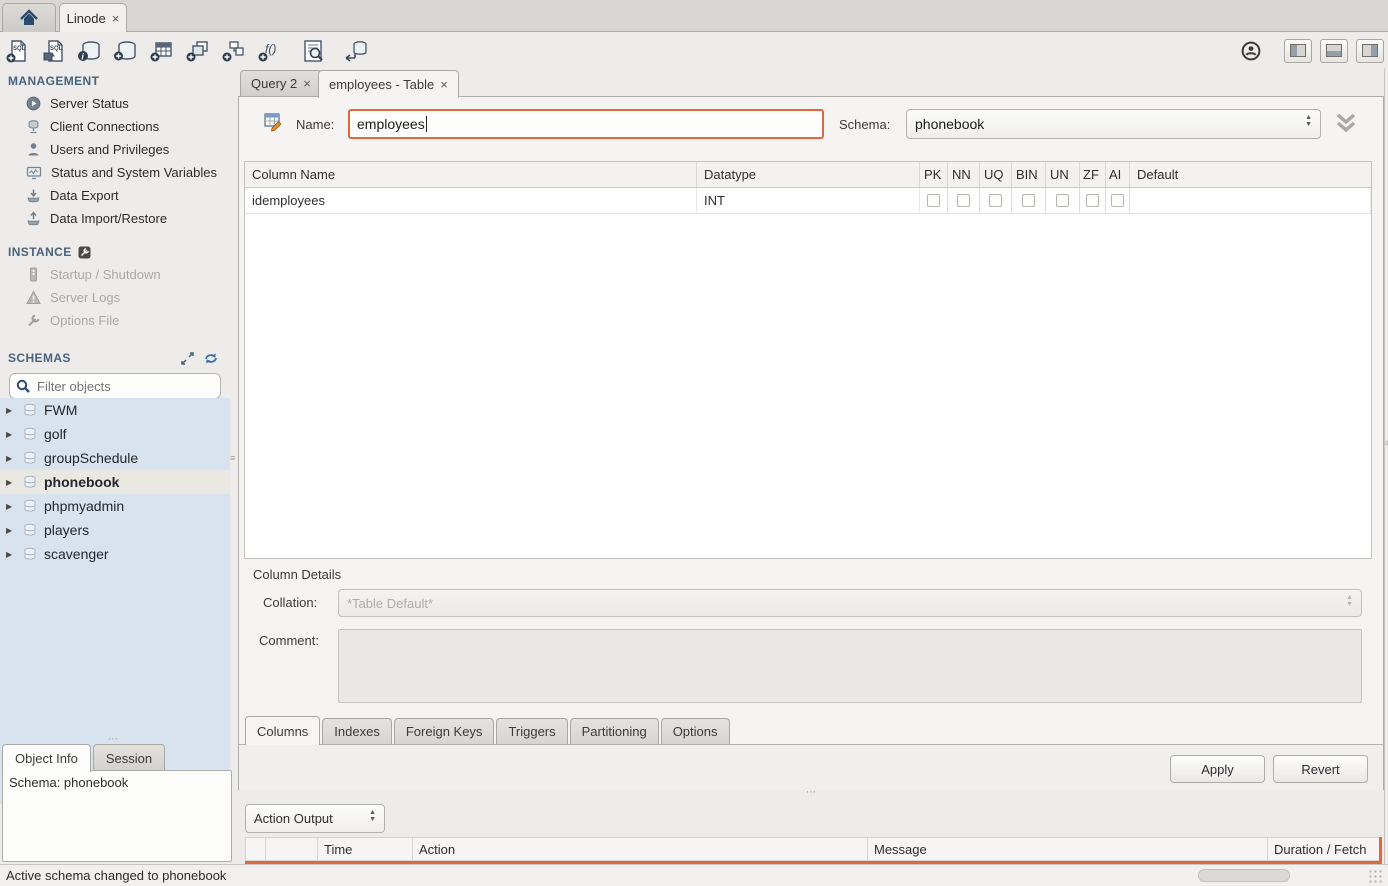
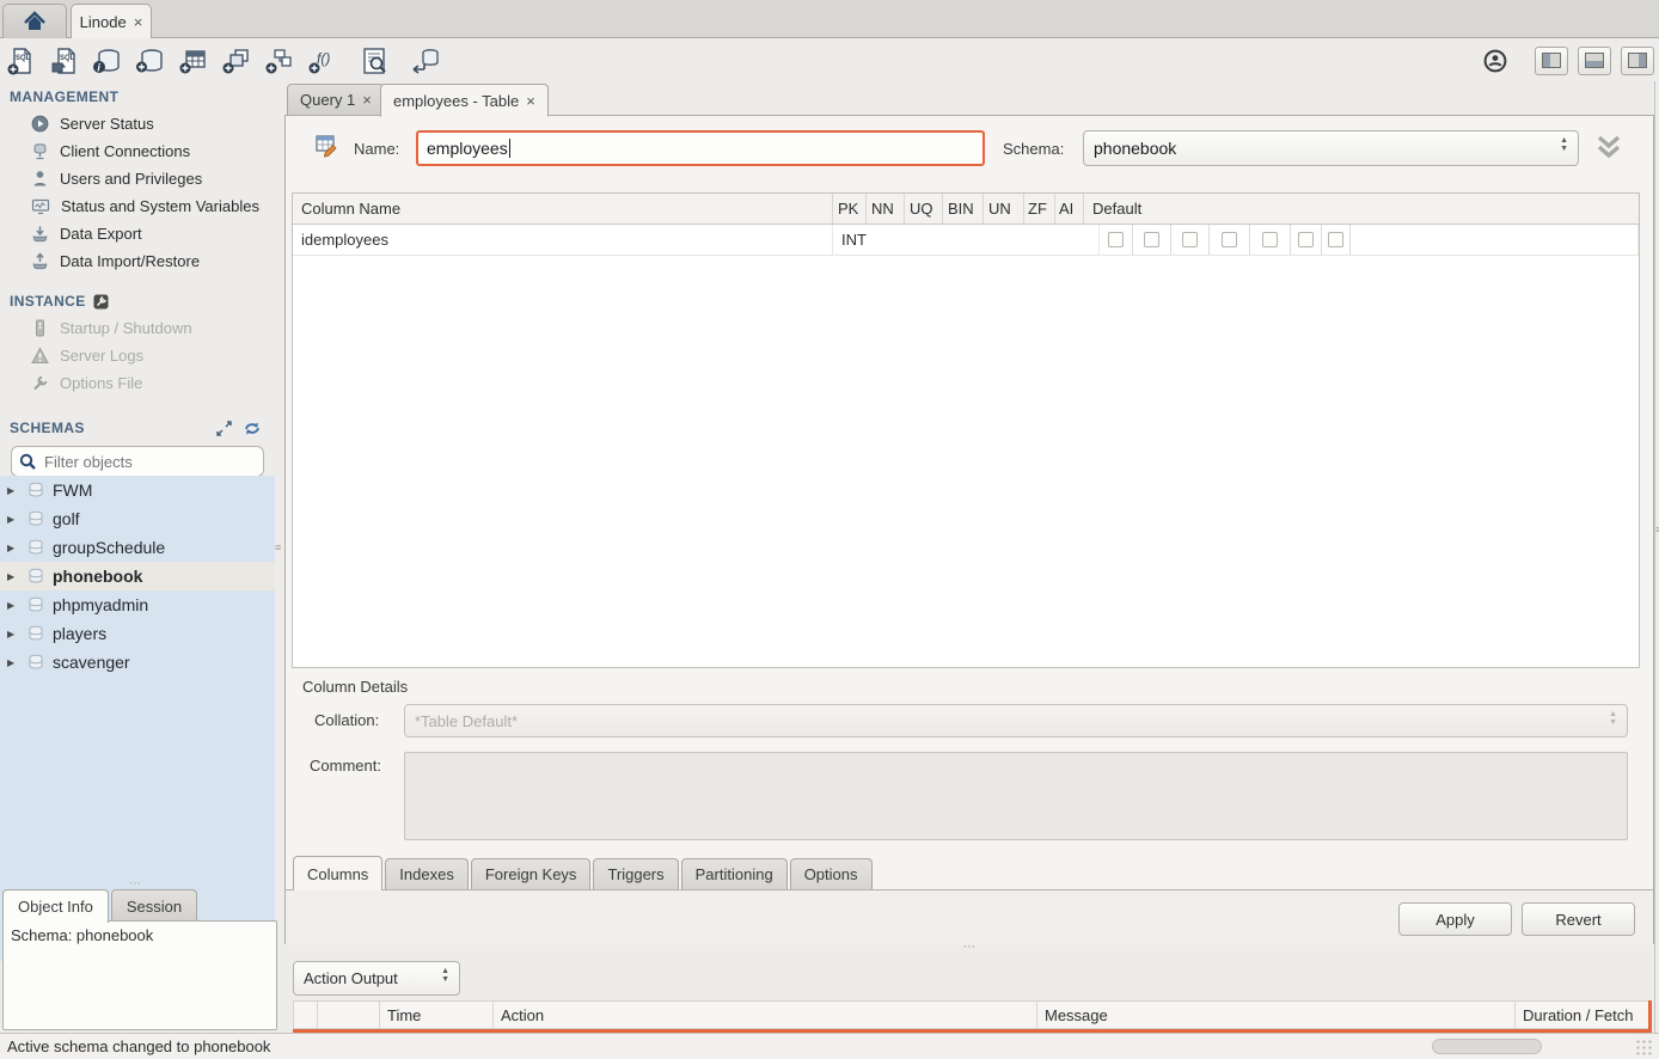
  Linode
  ×
  i
  f()
  MANAGEMENT
  Server Status
  Client Connections
  Users and Privileges
  Status and System Variables
  Data Export
  Data Import/Restore
  INSTANCE
  Startup / Shutdown
  Server Logs
  Options File
  SCHEMAS
  Filter objects
  ▶
  FWM
  ▶
  golf
  ▶
  groupSchedule
  ▶
  phonebook
  ▶
  phpmyadmin
  ▶
  players
  ▶
  scavenger
  ≡
  ⋯
  Object Info
  Session
  Schema: phonebook
- Query 2
+ Query 1
  ×
  employees - Table
  ×
  Name:
  employees
  Schema:
  phonebook
  Column Name
- Datatype
  PK
  NN
  UQ
  BIN
  UN
  ZF
  AI
  Default
  idemployees
  INT
  Column Details
  Collation:
  *Table Default*
  Comment:
  Columns
  Indexes
  Foreign Keys
  Triggers
  Partitioning
  Options
  Apply
  Revert
  ⋯
  Action Output
  Time
  Action
  Message
  Duration / Fetch
  Active schema changed to phonebook
